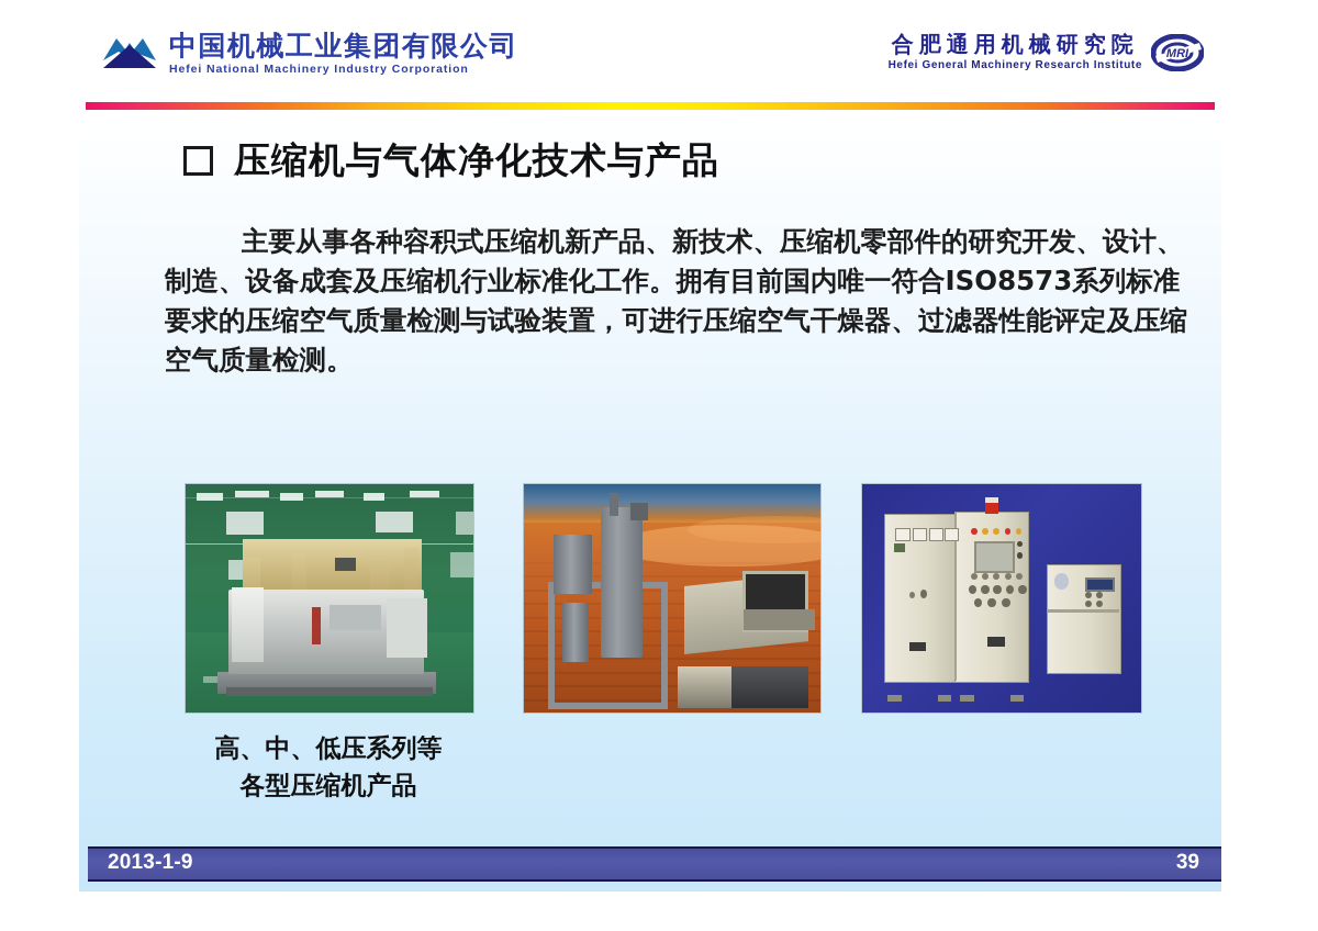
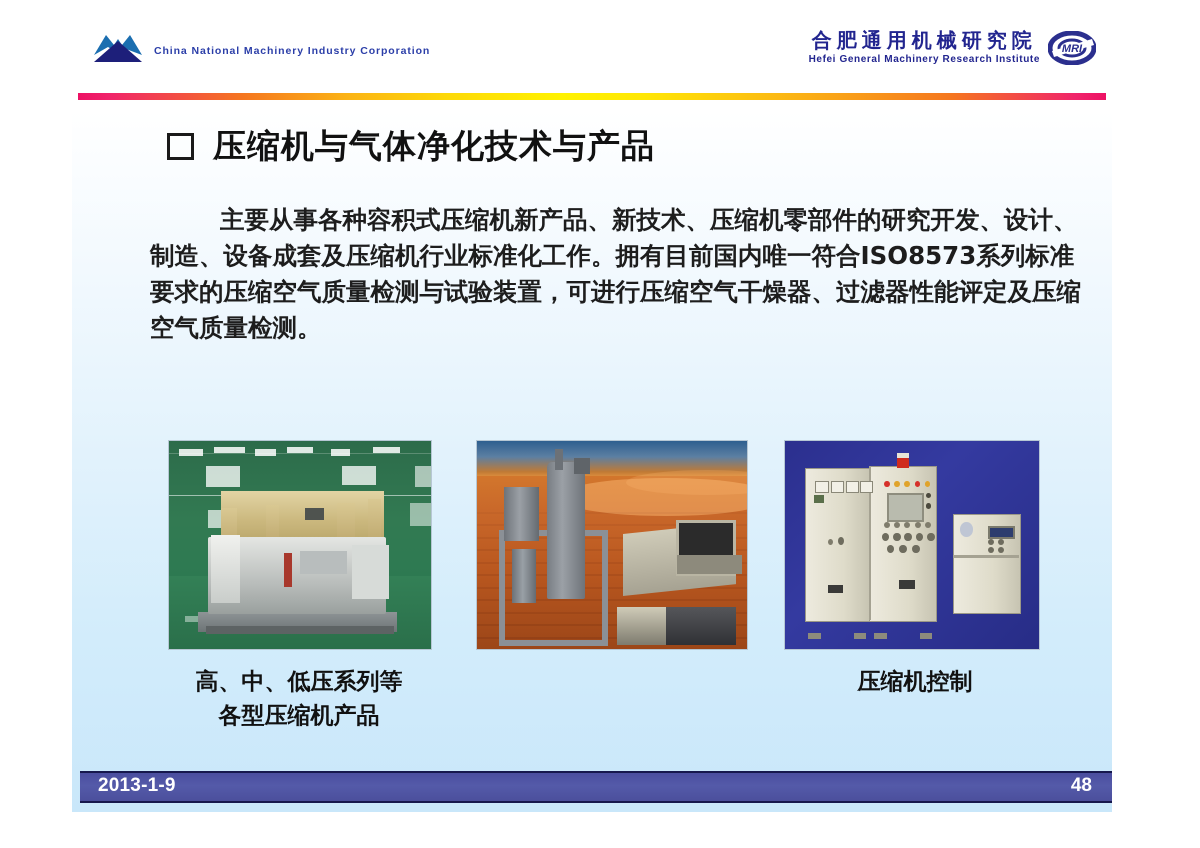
- 中国机械工业集团有限公司
- Hefei National Machinery Industry Corporation
+ China National Machinery Industry Corporation
  合肥通用机械研究院
  Hefei General Machinery Research Institute
  MRI
  压缩机与气体净化技术与产品
  主要从事各种容积式压缩机新产品、新技术、压缩机零部件的研究开发、设计、制造、设备成套及压缩机行业标准化工作。拥有目前国内唯一符合ISO8573系列标准要求的压缩空气质量检测与试验装置，可进行压缩空气干燥器、过滤器性能评定及压缩空气质量检测。
  高、中、低压系列等
  各型压缩机产品
+ 压缩机控制
  2013-1-9
- 39
+ 48
